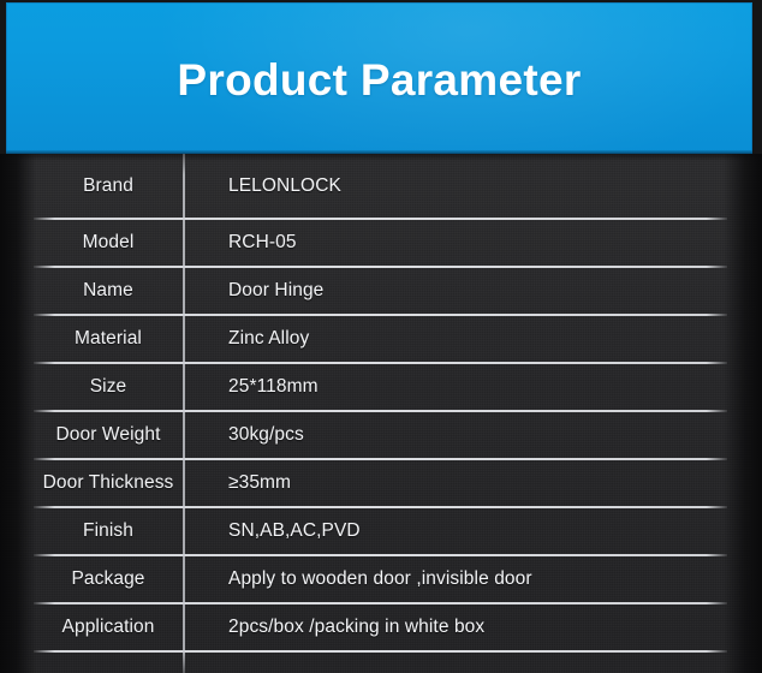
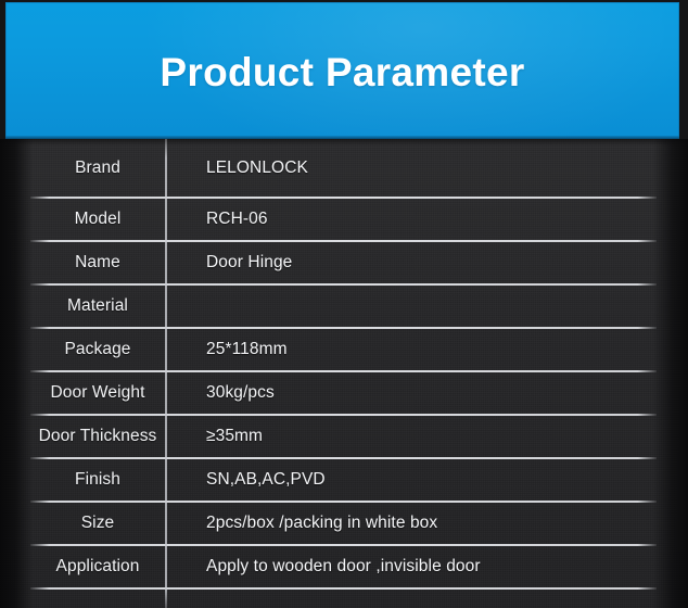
  Product Parameter
  Brand
  LELONLOCK
  Model
- RCH-05
+ RCH-06
  Name
  Door Hinge
  Material
- Zinc Alloy
- Size
+ Package
  25*118mm
  Door Weight
  30kg/pcs
  Door Thickness
  ≥35mm
  Finish
  SN,AB,AC,PVD
- Package
+ Size
- Apply to wooden door ,invisible door
+ 2pcs/box /packing in white box
  Application
- 2pcs/box /packing in white box
+ Apply to wooden door ,invisible door
